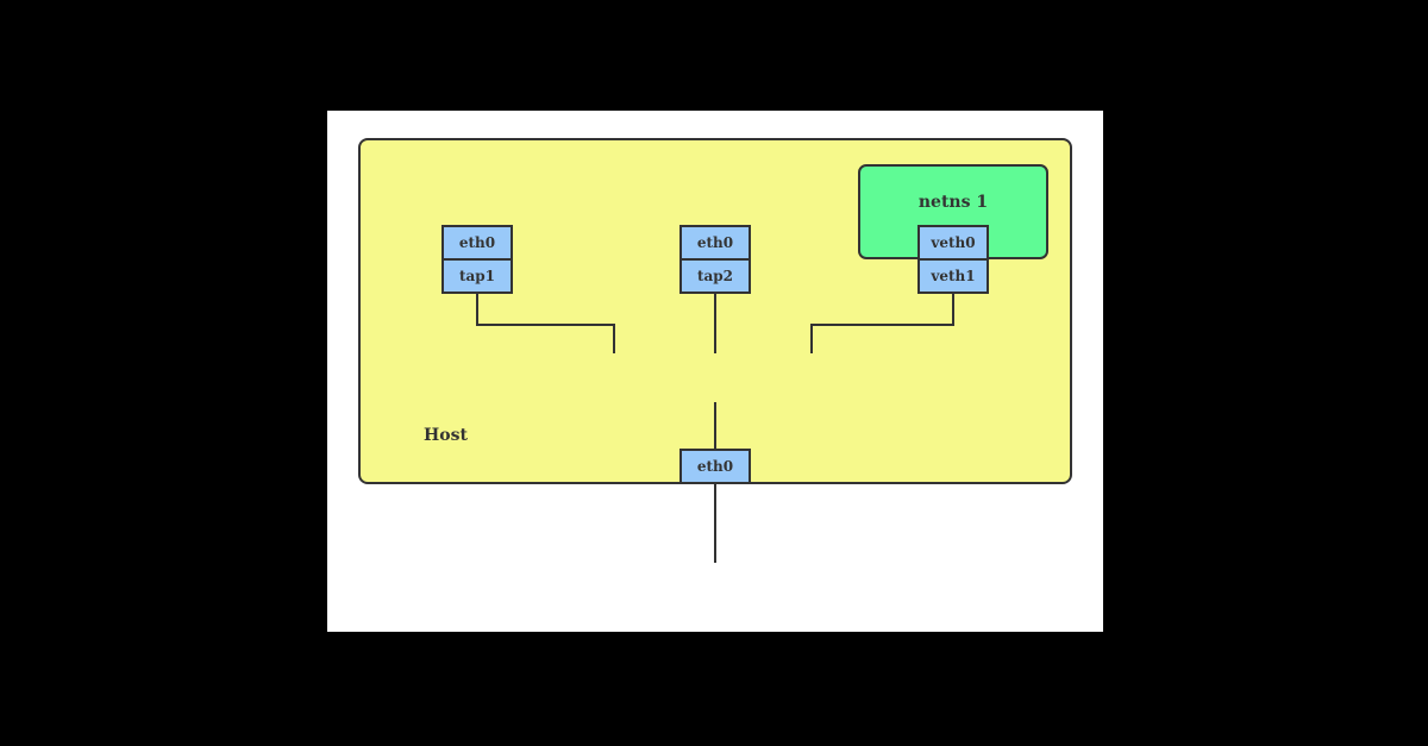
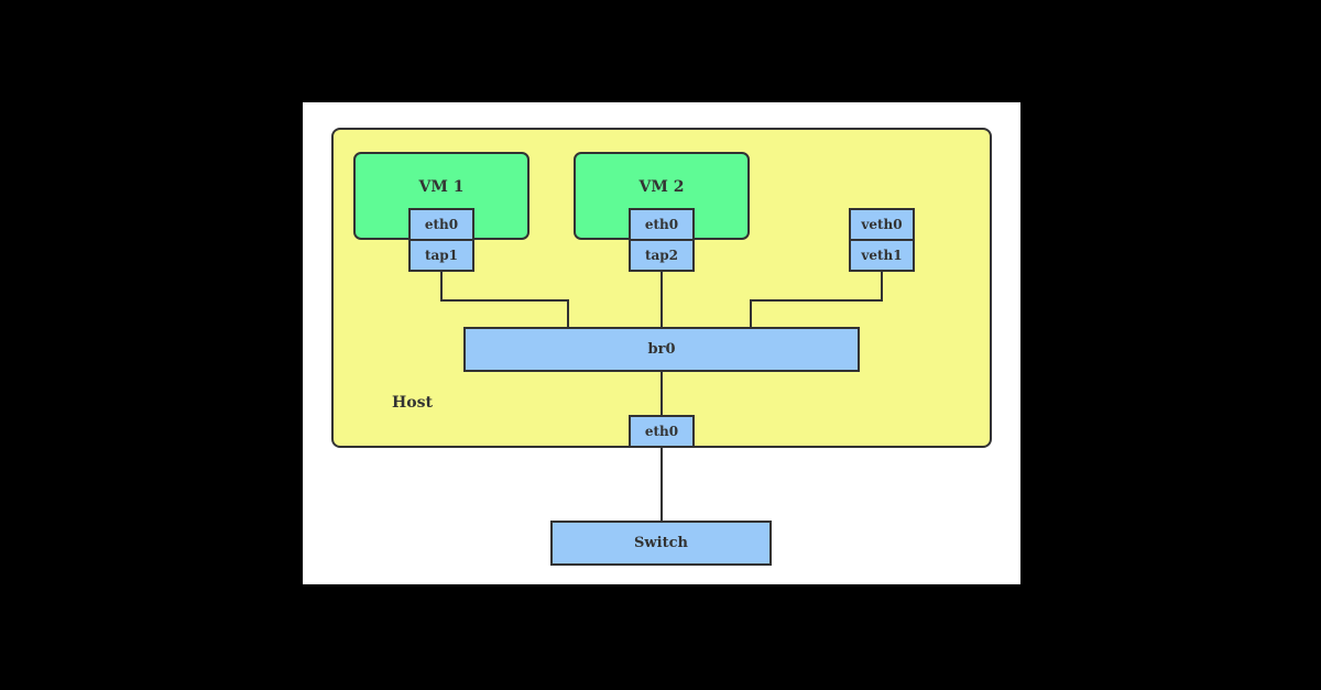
  Host
+ VM 1
  eth0
  tap1
+ VM 2
  eth0
  tap2
- netns 1
  veth0
  veth1
+ br0
  eth0
+ Switch
